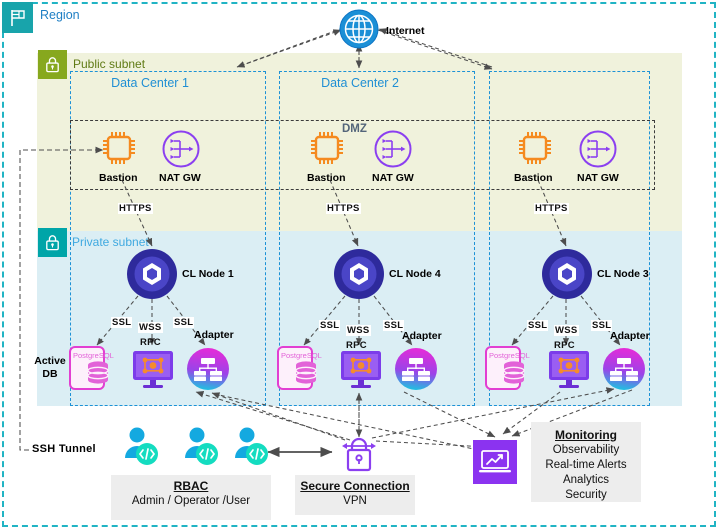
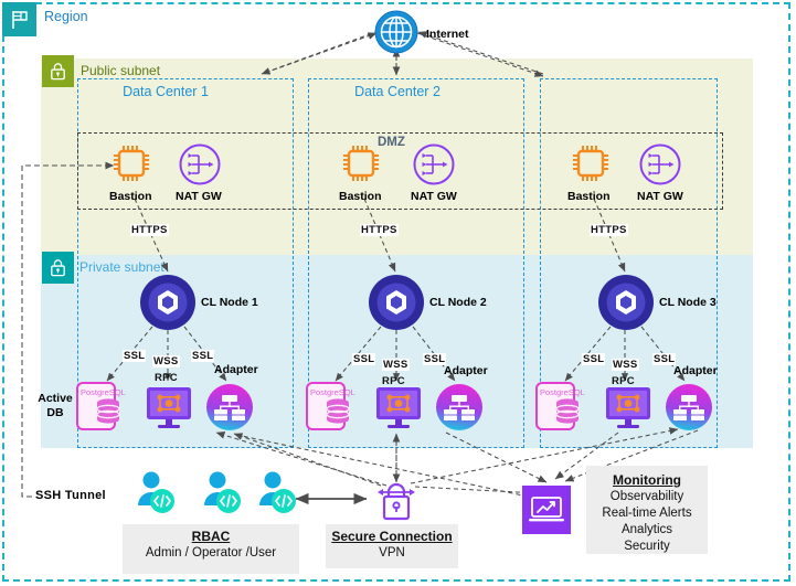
  Region
  Data Center 1
  Data Center 2
  DMZ
  Public subnet
  Private subnet
  Internet
  Bastion
  Bastion
  Bastion
  NAT GW
  NAT GW
  NAT GW
  HTTPS
  HTTPS
  HTTPS
  CL Node 1
- CL Node 4
+ CL Node 2
  CL Node 3
  SSL
  WSS
  SSL
  Adapter
  RPC
  SSL
  WSS
  SSL
  Adapter
  RPC
  SSL
  WSS
  SSL
  Adapter
  RPC
  PostgreSQL
  Active
  DB
  PostgreSQL
  PostgreSQL
  SSH Tunnel
  RBAC
  Admin / Operator /User
  Secure Connection
  VPN
  Monitoring
  Observability
  Real-time Alerts
  Analytics
  Security
